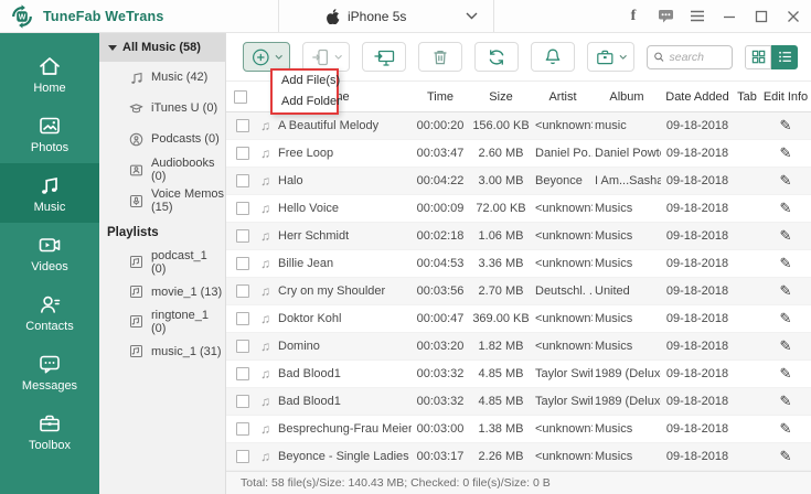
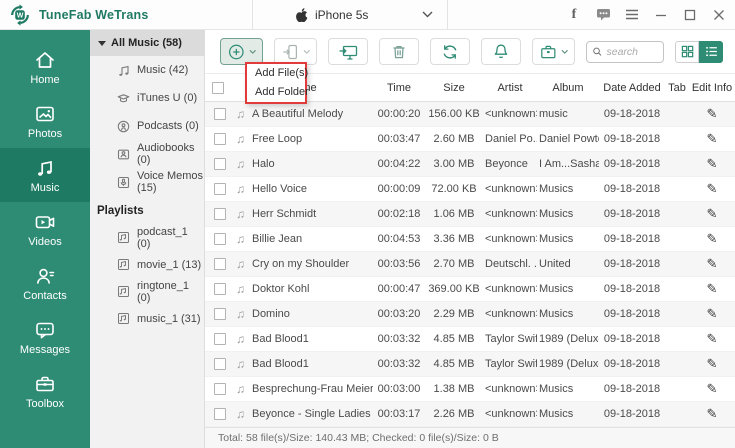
  TuneFab WeTrans
  iPhone 5s
  f
  Home
  Photos
  Music
  Videos
  Contacts
  Messages
  Toolbox
  All Music (58)
  Music (42)
  iTunes U (0)
  Podcasts (0)
  Audiobooks (0)
  Voice Memos (15)
  Playlists
  podcast_1 (0)
  movie_1 (13)
  ringtone_1 (0)
  music_1 (31)
  search
  	e	Time	Size	Artist	Album	Date Added	Tab	Edit Info
  	♫ A Beautiful Melody	00:00:20	156.00 KB	<unknown	music	09-18-2018		✎
  	♫ Free Loop	00:03:47	2.60 MB	Daniel Po.	Daniel Powt	09-18-2018		✎
  	♫ Halo	00:04:22	3.00 MB	Beyonce	I Am...Sasha	09-18-2018		✎
  	♫ Hello Voice	00:00:09	72.00 KB	<unknown	Musics	09-18-2018		✎
  	♫ Herr Schmidt	00:02:18	1.06 MB	<unknown	Musics	09-18-2018		✎
  	♫ Billie Jean	00:04:53	3.36 MB	<unknown	Musics	09-18-2018		✎
  	♫ Cry on my Shoulder	00:03:56	2.70 MB	Deutschl. .	United	09-18-2018		✎
  	♫ Doktor Kohl	00:00:47	369.00 KB	<unknown	Musics	09-18-2018		✎
- 	♫ Domino	00:03:20	1.82 MB	<unknown	Musics	09-18-2018		✎
+ 	♫ Domino	00:03:20	2.29 MB	<unknown	Musics	09-18-2018		✎
  	♫ Bad Blood1	00:03:32	4.85 MB	Taylor Swif	1989 (Delux	09-18-2018		✎
  	♫ Bad Blood1	00:03:32	4.85 MB	Taylor Swif	1989 (Delux	09-18-2018		✎
  	♫ Besprechung-Frau Meier	00:03:00	1.38 MB	<unknown	Musics	09-18-2018		✎
  	♫ Beyonce - Single Ladies	00:03:17	2.26 MB	<unknown	Musics	09-18-2018		✎
  Total: 58 file(s)/Size: 140.43 MB; Checked: 0 file(s)/Size: 0 B
  Add File(s)
  Add Folder
